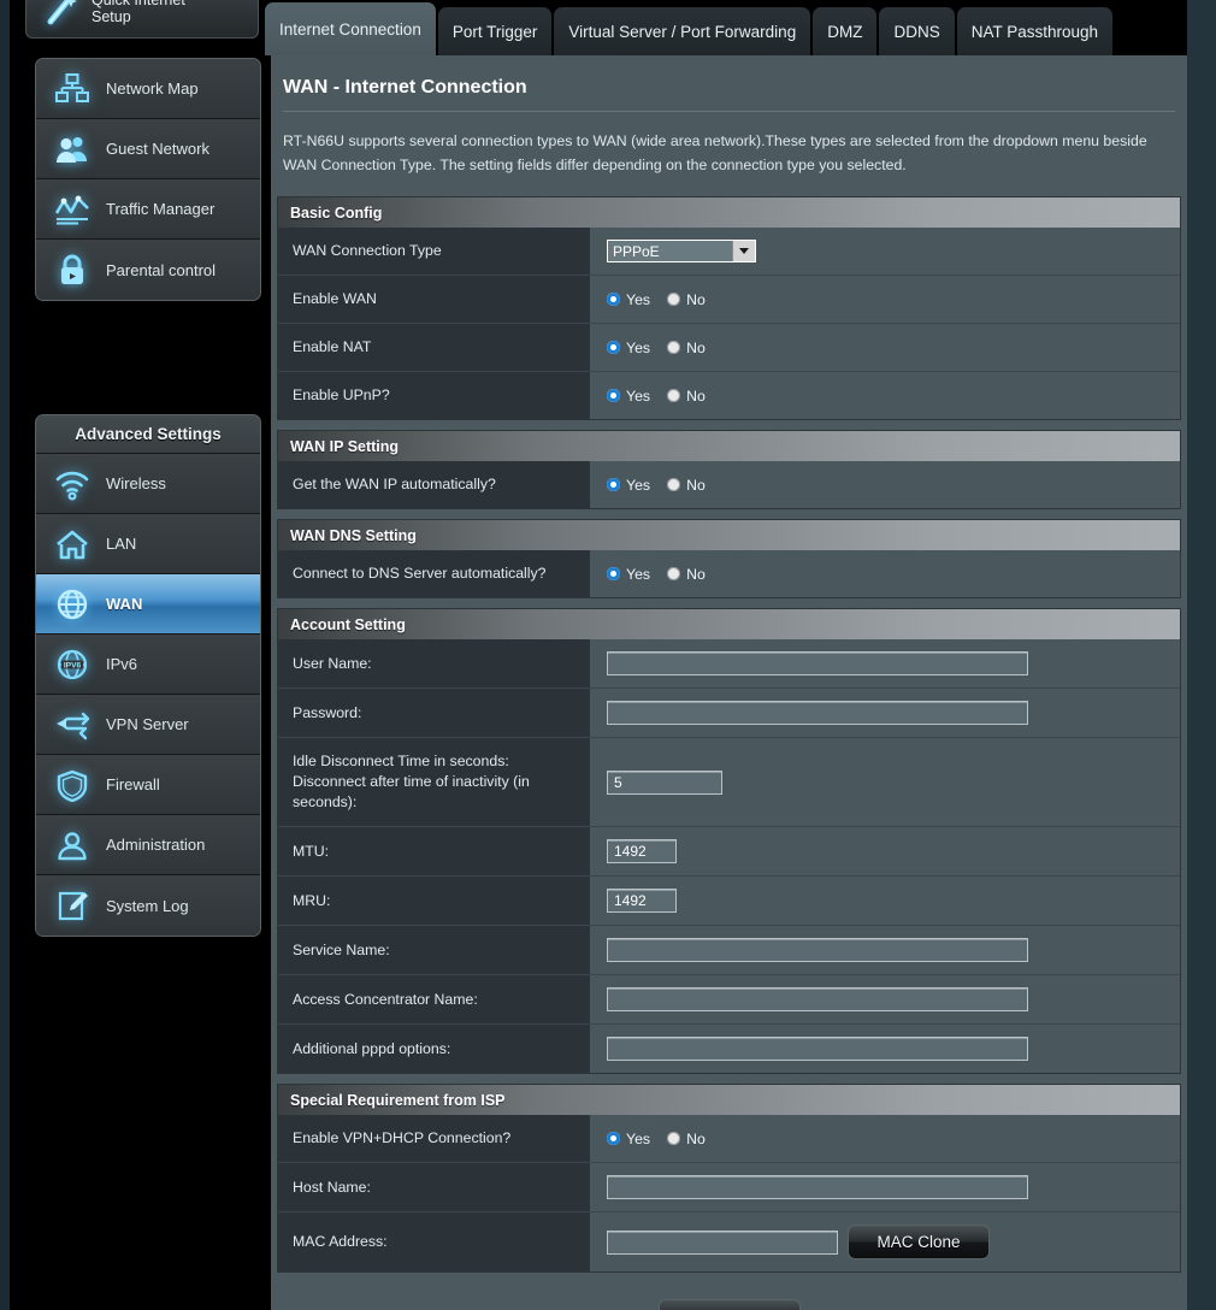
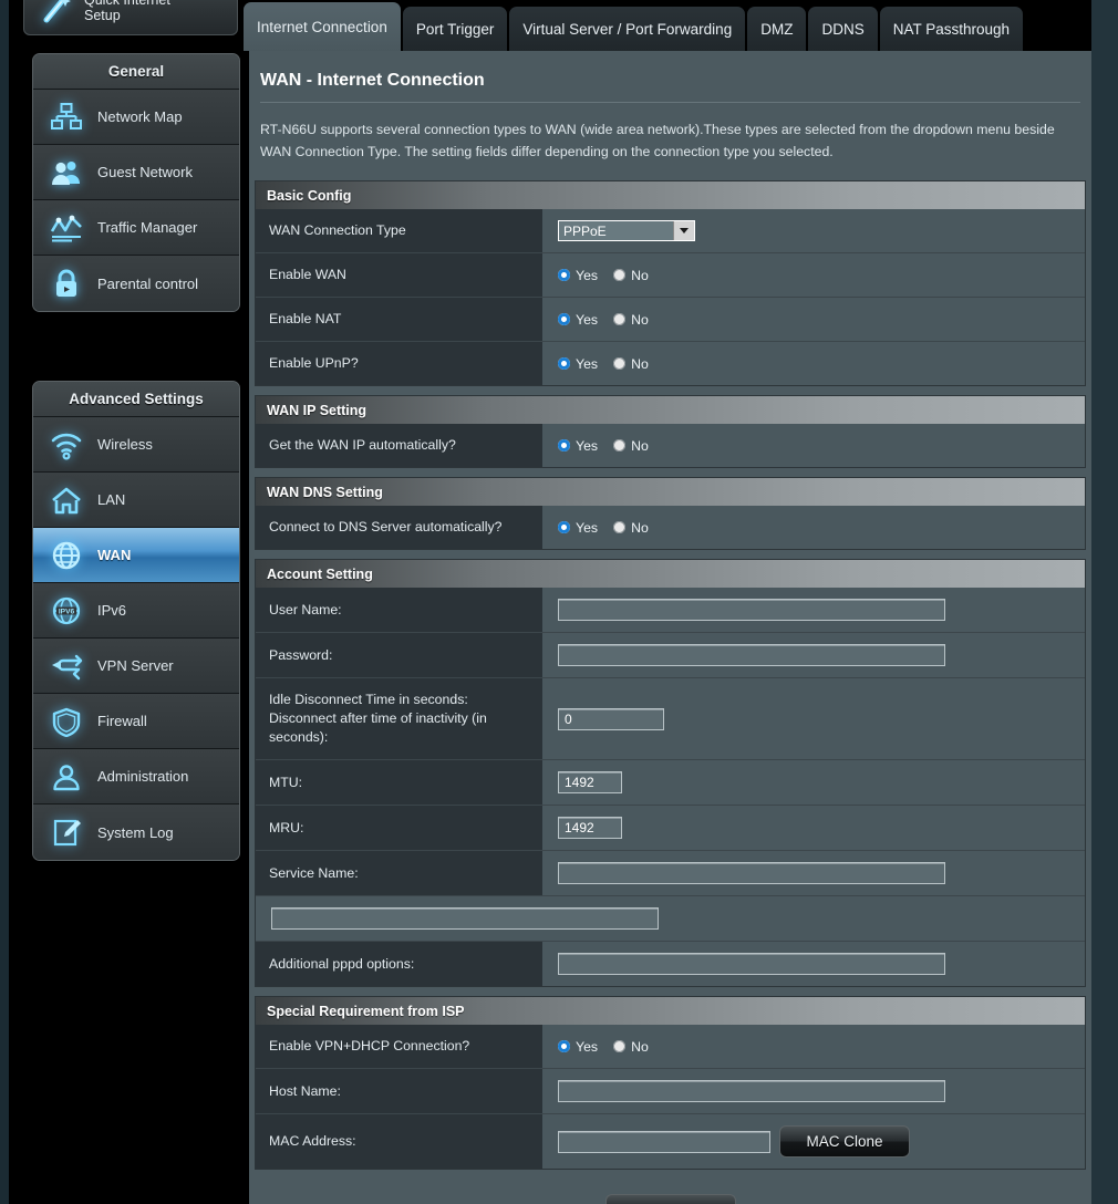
  Quick Internet
  Setup
+ General
  Network Map
  Guest Network
  Traffic Manager
  Parental control
  Advanced Settings
  Wireless
  LAN
  WAN
  IPv6
  VPN Server
  Firewall
  Administration
  System Log
  Internet Connection
  Port Trigger
  Virtual Server / Port Forwarding
  DMZ
  DDNS
  NAT Passthrough
  WAN - Internet Connection
  RT-N66U supports several connection types to WAN (wide area network).These types are selected from the dropdown menu beside WAN Connection Type. The setting fields differ depending on the connection type you selected.
  Basic Config
  WAN Connection Type
  PPPoE
  Enable WAN
  Yes
  No
  Enable NAT
  Yes
  No
  Enable UPnP?
  Yes
  No
  WAN IP Setting
  Get the WAN IP automatically?
  Yes
  No
  WAN DNS Setting
  Connect to DNS Server automatically?
  Yes
  No
  Account Setting
  User Name:
  Password:
  Idle Disconnect Time in seconds: Disconnect after time of inactivity (in seconds):
- 5
+ 0
  MTU:
  1492
  MRU:
  1492
  Service Name:
- Access Concentrator Name:
  Additional pppd options:
  Special Requirement from ISP
  Enable VPN+DHCP Connection?
  Yes
  No
  Host Name:
  MAC Address:
  MAC Clone
